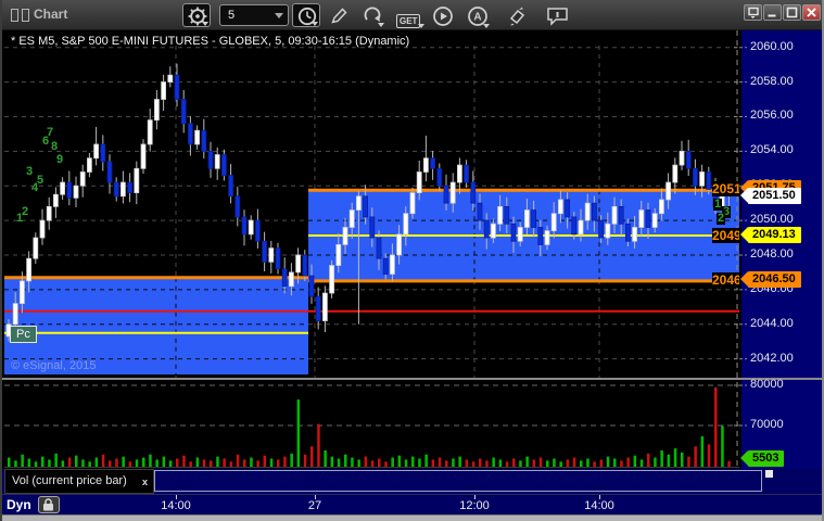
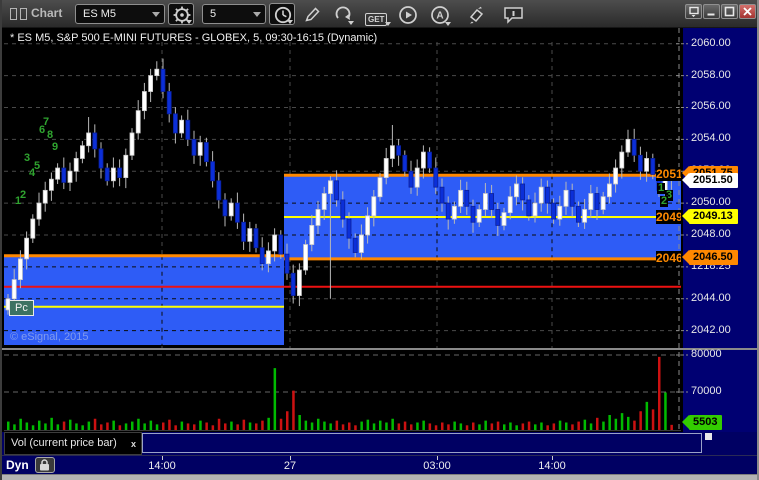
  Chart
+ ES M5
  5
  GET
  A
  * ES M5, S&P 500 E-MINI FUTURES - GLOBEX, 5, 09:30-16:15 (Dynamic)
  © eSignal, 2015
  Pc
  2060.00
  2058.00
  2056.00
  2054.00
  2050.00
  2048.00
- 2046.00
+ 1218.25
  2044.00
  2042.00
  80000
  70000
  1
  2
  3
  4
  5
  6
  7
  8
  9
  1
  3
  2
  2051.50
  2049.13
  2046.50
  5503
  Vol (current price bar)
  x
  Dyn
  14:00
  27
- 12:00
+ 03:00
  14:00
